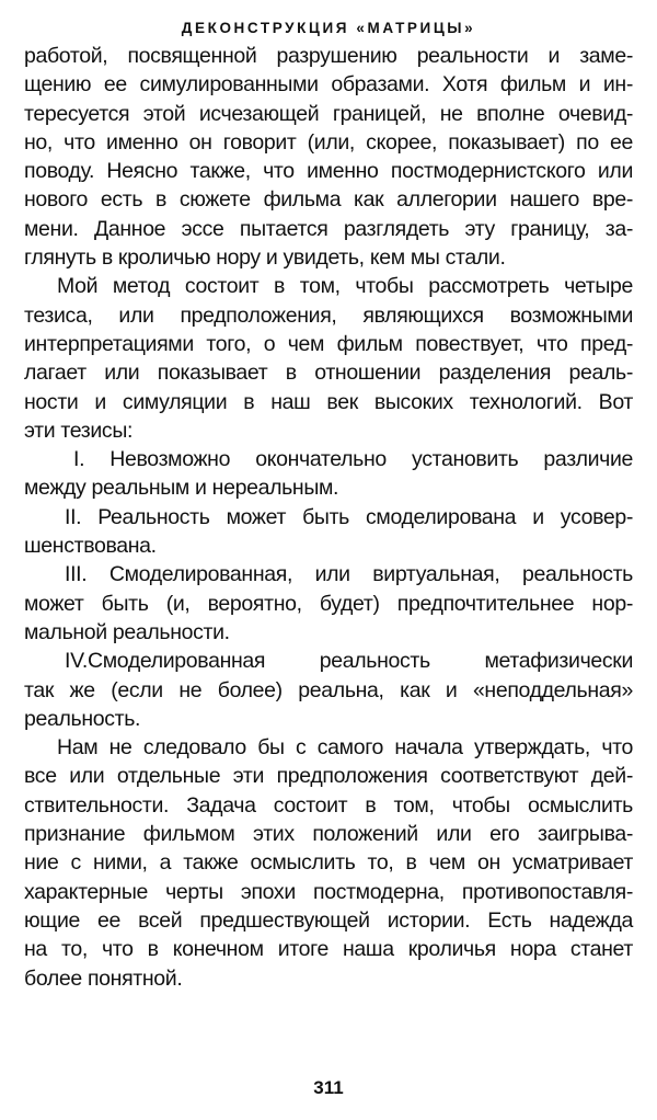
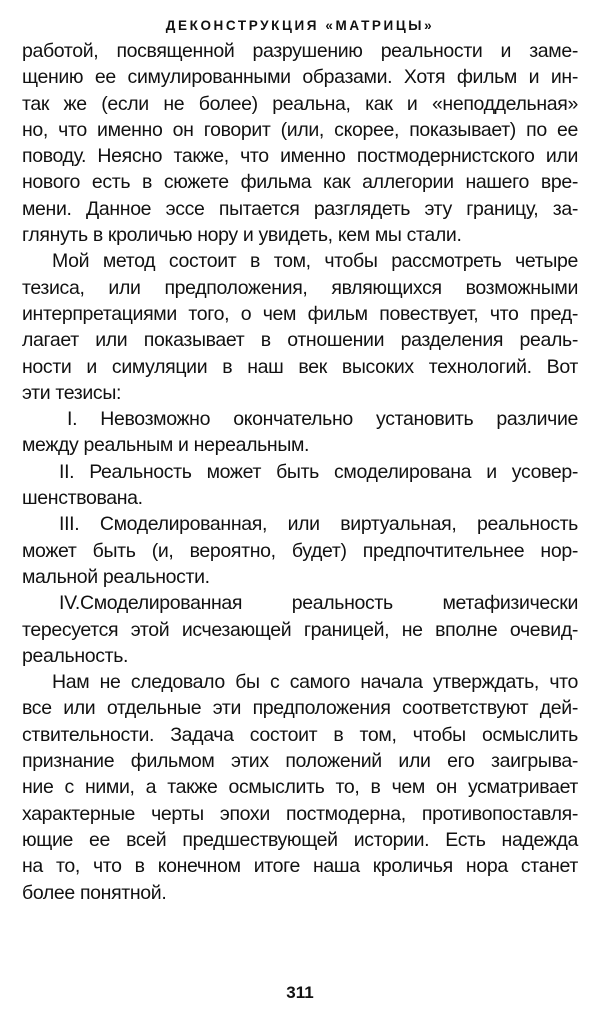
  ДЕКОНСТРУКЦИЯ «МАТРИЦЫ»
  работой, посвященной разрушению реальности и заме-
  щению ее симулированными образами. Хотя фильм и ин-
- тересуется этой исчезающей границей, не вполне очевид-
+ так же (если не более) реальна, как и «неподдельная»
  но, что именно он говорит (или, скорее, показывает) по ее
  поводу. Неясно также, что именно постмодернистского или
  нового есть в сюжете фильма как аллегории нашего вре-
  мени. Данное эссе пытается разглядеть эту границу, за-
  глянуть в кроличью нору и увидеть, кем мы стали.
  Мой метод состоит в том, чтобы рассмотреть четыре
  тезиса, или предположения, являющихся возможными
  интерпретациями того, о чем фильм повествует, что пред-
  лагает или показывает в отношении разделения реаль-
  ности и симуляции в наш век высоких технологий. Вот
  эти тезисы:
  I. Невозможно окончательно установить различие
  между реальным и нереальным.
  II. Реальность может быть смоделирована и усовер-
  шенствована.
  III. Смоделированная, или виртуальная, реальность
  может быть (и, вероятно, будет) предпочтительнее нор-
  мальной реальности.
  IV.Смоделированная реальность метафизически
- так же (если не более) реальна, как и «неподдельная»
+ тересуется этой исчезающей границей, не вполне очевид-
  реальность.
  Нам не следовало бы с самого начала утверждать, что
  все или отдельные эти предположения соответствуют дей-
  ствительности. Задача состоит в том, чтобы осмыслить
  признание фильмом этих положений или его заигрыва-
  ние с ними, а также осмыслить то, в чем он усматривает
  характерные черты эпохи постмодерна, противопоставля-
  ющие ее всей предшествующей истории. Есть надежда
  на то, что в конечном итоге наша кроличья нора станет
  более понятной.
  311
